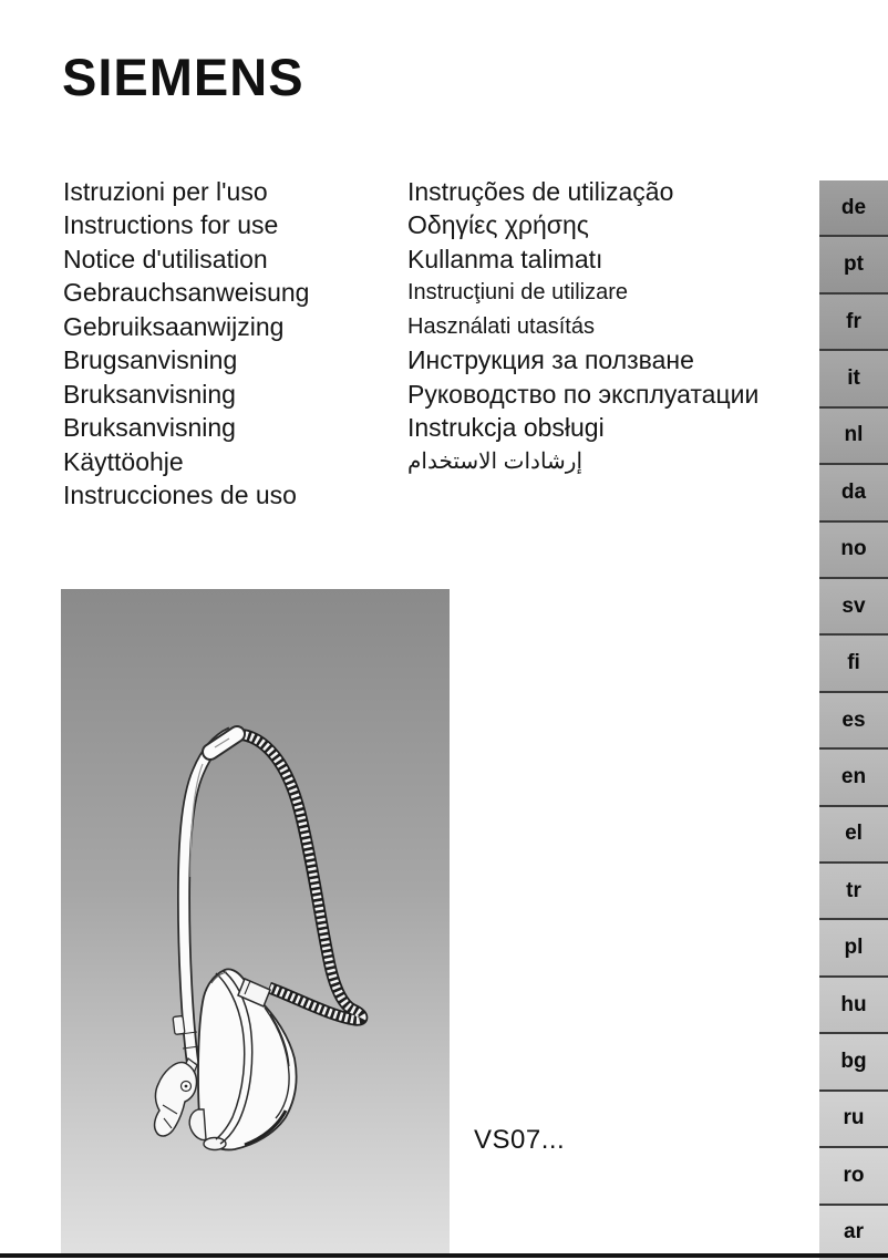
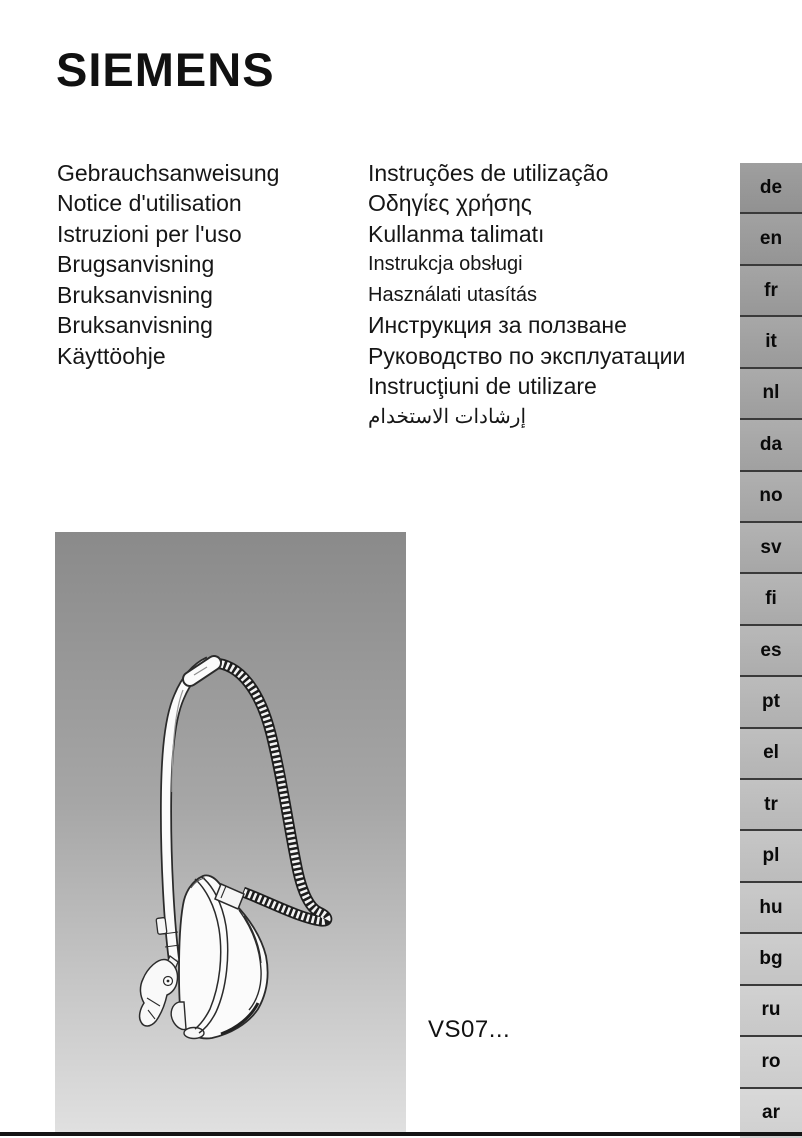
  SIEMENS
- Istruzioni per l'uso
+ Gebrauchsanweisung
- Instructions for use
  Notice d'utilisation
- Gebrauchsanweisung
+ Istruzioni per l'uso
- Gebruiksaanwijzing
  Brugsanvisning
  Bruksanvisning
  Bruksanvisning
  Käyttöohje
- Instrucciones de uso
  Instruções de utilização
  Οδηγίες χρήσης
  Kullanma talimatı
- Instrucţiuni de utilizare
+ Instrukcja obsługi
  Használati utasítás
  Инструкция за ползване
  Руководство по эксплуатации
- Instrukcja obsługi
+ Instrucţiuni de utilizare
  إرشادات الاستخدام
  de
- pt
+ en
  fr
  it
  nl
  da
  no
  sv
  fi
  es
- en
+ pt
  el
  tr
  pl
  hu
  bg
  ru
  ro
  ar
  VS07...
